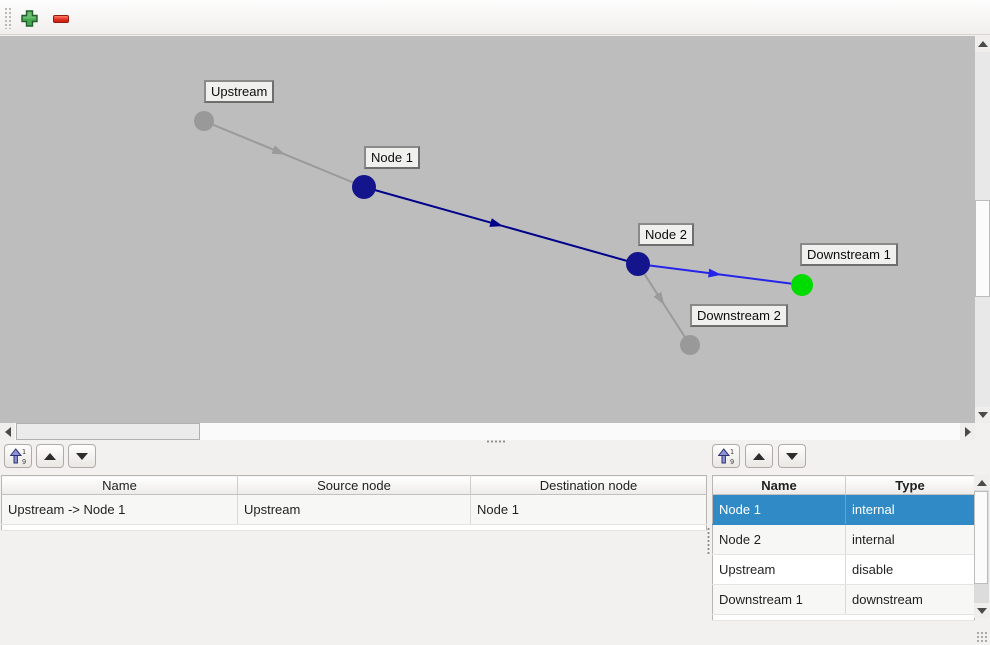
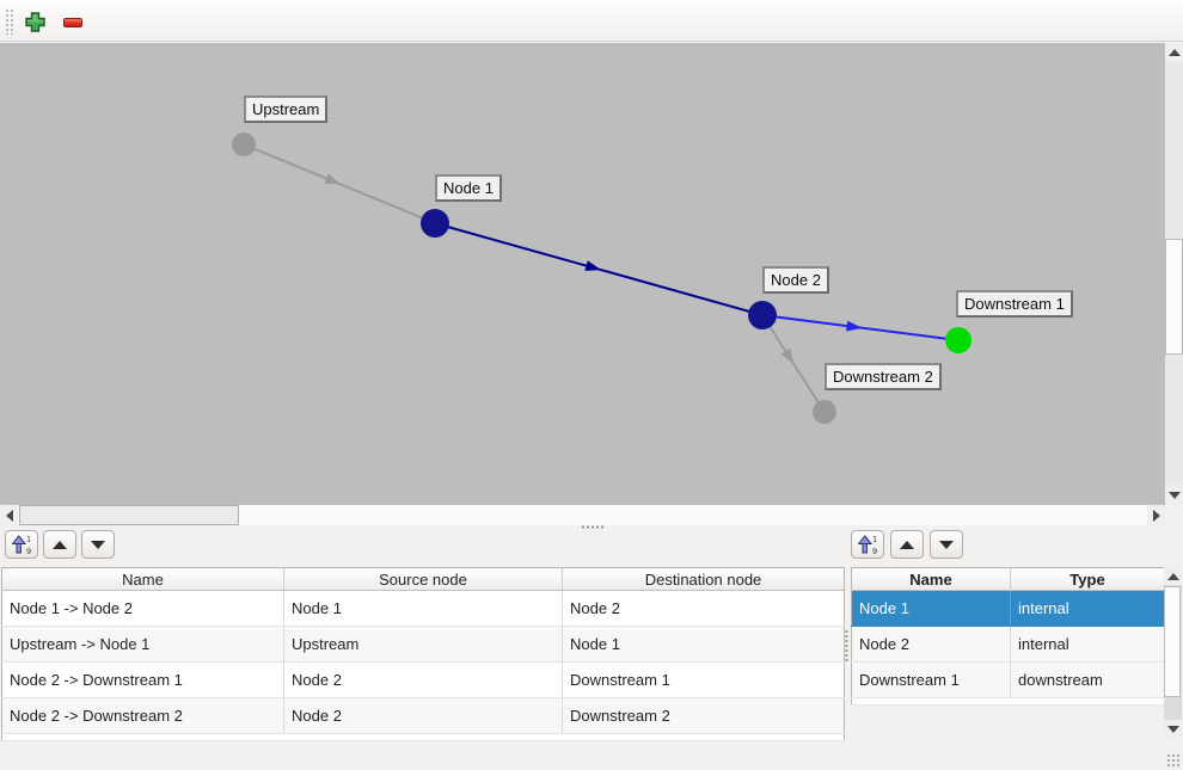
  Upstream
  Node 1
  Node 2
  Downstream 1
  Downstream 2
  1
  9
  1
  9
  Name	Source node	Destination node
+ Node 1 -> Node 2	Node 1	Node 2
  Upstream -> Node 1	Upstream	Node 1
+ Node 2 -> Downstream 1	Node 2	Downstream 1
+ Node 2 -> Downstream 2	Node 2	Downstream 2
  Name	Type
  Node 1	internal
  Node 2	internal
- Upstream	disable
  Downstream 1	downstream
